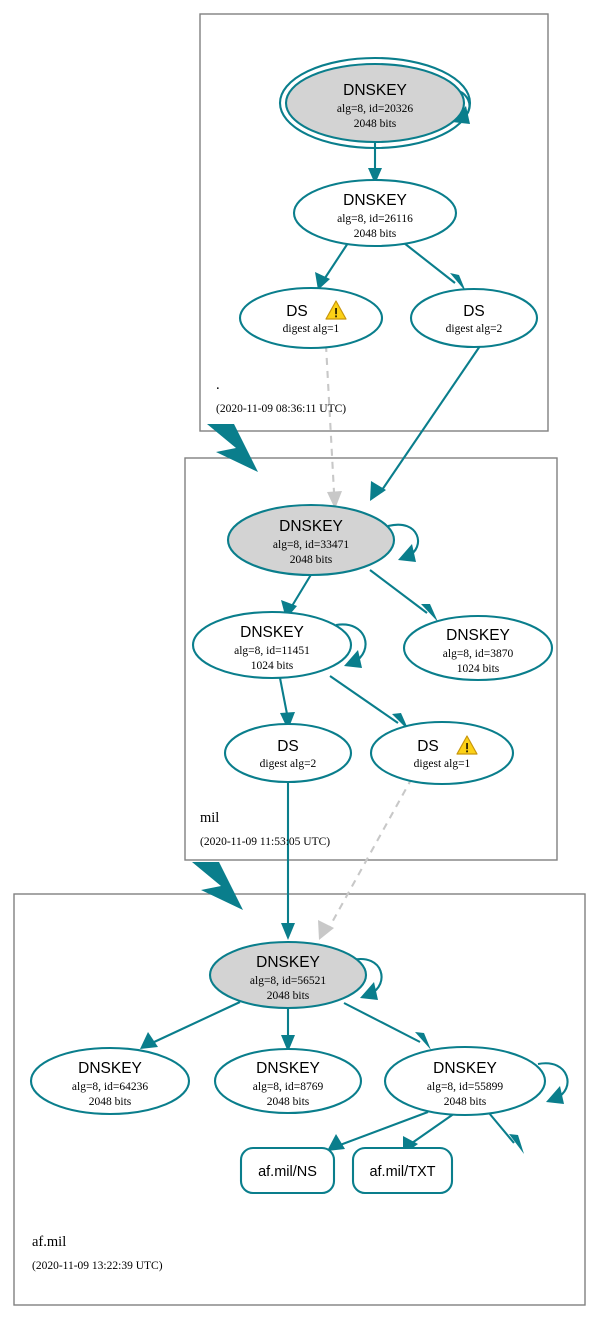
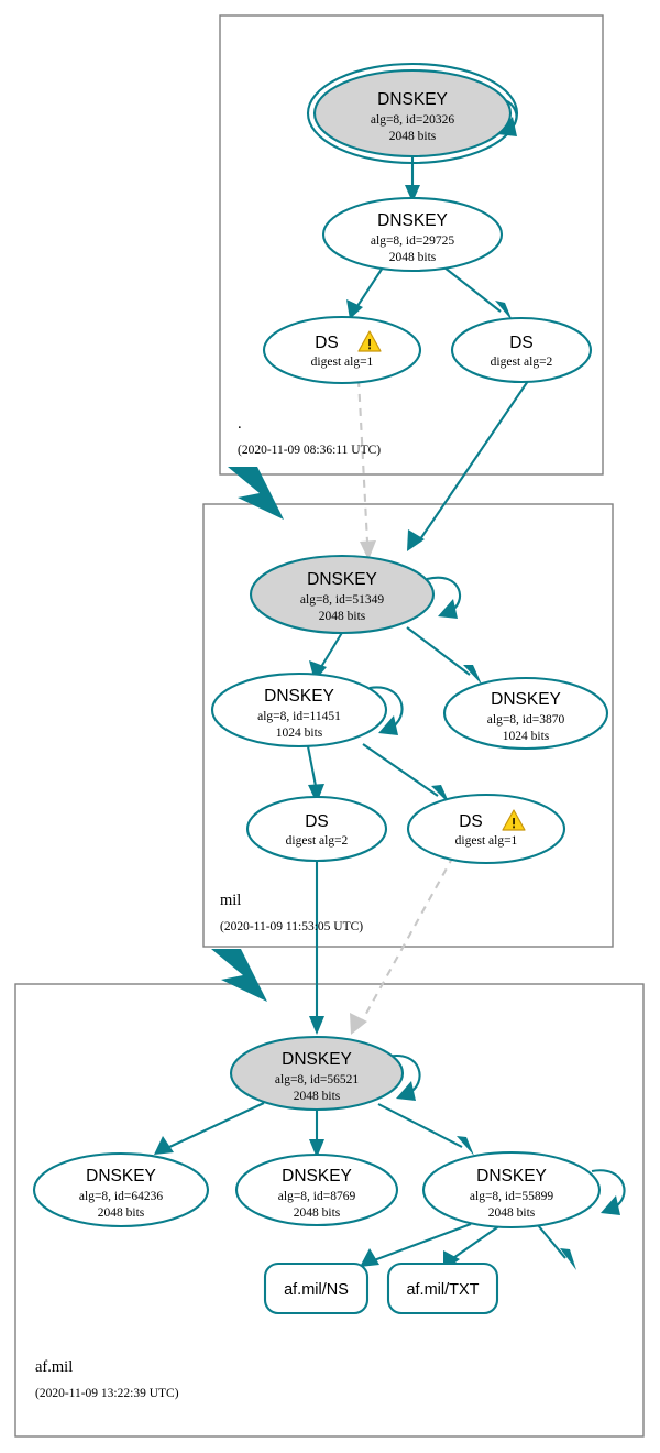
  DNSKEY
  alg=8, id=20326
  2048 bits
  DNSKEY
- alg=8, id=26116
+ alg=8, id=29725
  2048 bits
  DS
  digest alg=1
  DS
  digest alg=2
  .
  (2020-11-09 08:36:11 UTC)
  DNSKEY
- alg=8, id=33471
+ alg=8, id=51349
  2048 bits
  DNSKEY
  alg=8, id=11451
  1024 bits
  DNSKEY
  alg=8, id=3870
  1024 bits
  DS
  digest alg=2
  DS
  digest alg=1
  mil
  (2020-11-09 11:53:05 UTC)
  DNSKEY
  alg=8, id=56521
  2048 bits
  DNSKEY
  alg=8, id=64236
  2048 bits
  DNSKEY
  alg=8, id=8769
  2048 bits
  DNSKEY
  alg=8, id=55899
  2048 bits
  af.mil/NS
  af.mil/TXT
  af.mil
  (2020-11-09 13:22:39 UTC)
